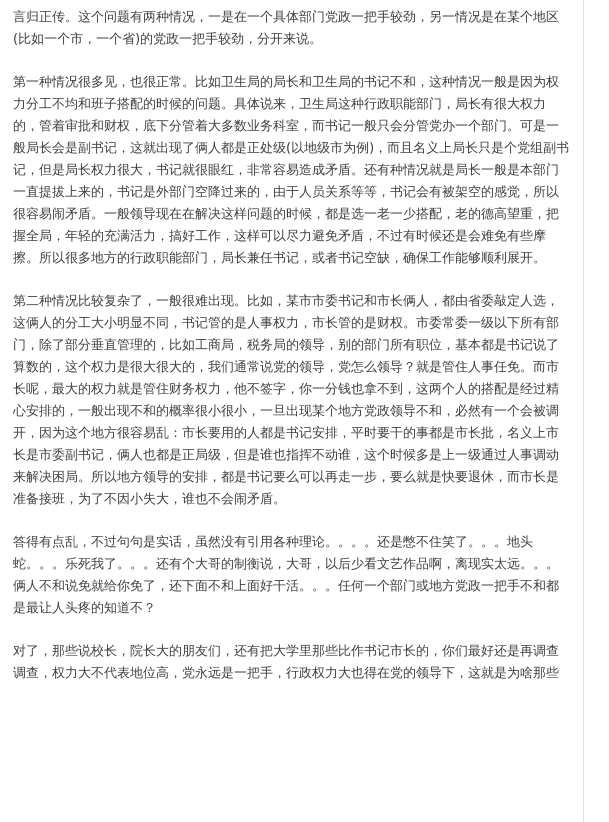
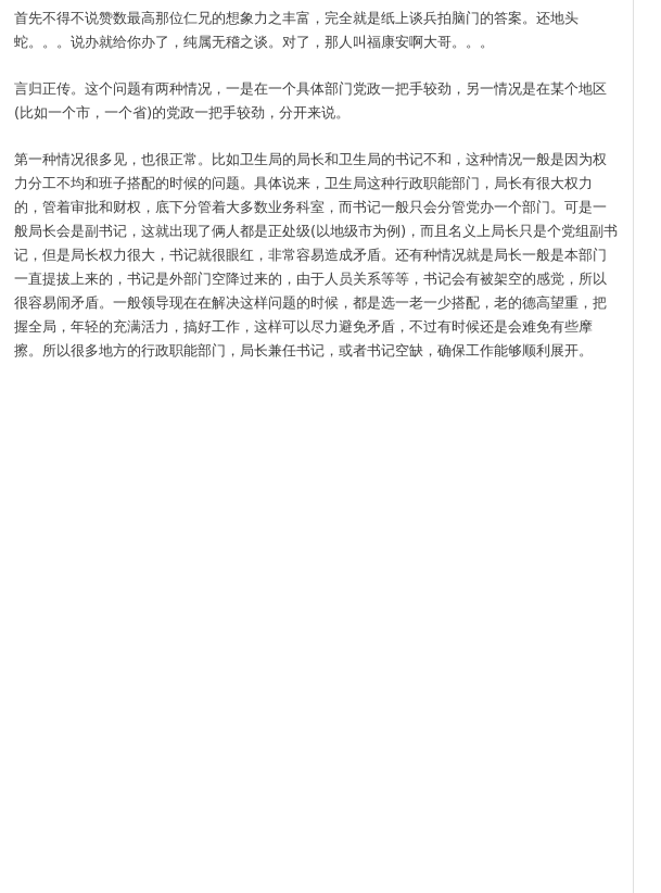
+ 首先不得不说赞数最高那位仁兄的想象力之丰富，完全就是纸上谈兵拍脑门的答案。还地头蛇。。。说办就给你办了，纯属无稽之谈。对了，那人叫福康安啊大哥。。。
  言归正传。这个问题有两种情况，一是在一个具体部门党政一把手较劲，另一情况是在某个地区(比如一个市，一个省)的党政一把手较劲，分开来说。
  第一种情况很多见，也很正常。比如卫生局的局长和卫生局的书记不和，这种情况一般是因为权力分工不均和班子搭配的时候的问题。具体说来，卫生局这种行政职能部门，局长有很大权力的，管着审批和财权，底下分管着大多数业务科室，而书记一般只会分管党办一个部门。可是一般局长会是副书记，这就出现了俩人都是正处级(以地级市为例)，而且名义上局长只是个党组副书记，但是局长权力很大，书记就很眼红，非常容易造成矛盾。还有种情况就是局长一般是本部门一直提拔上来的，书记是外部门空降过来的，由于人员关系等等，书记会有被架空的感觉，所以很容易闹矛盾。一般领导现在在解决这样问题的时候，都是选一老一少搭配，老的德高望重，把握全局，年轻的充满活力，搞好工作，这样可以尽力避免矛盾，不过有时候还是会难免有些摩擦。所以很多地方的行政职能部门，局长兼任书记，或者书记空缺，确保工作能够顺利展开。
- 第二种情况比较复杂了，一般很难出现。比如，某市市委书记和市长俩人，都由省委敲定人选，这俩人的分工大小明显不同，书记管的是人事权力，市长管的是财权。市委常委一级以下所有部门，除了部分垂直管理的，比如工商局，税务局的领导，别的部门所有职位，基本都是书记说了算数的，这个权力是很大很大的，我们通常说党的领导，党怎么领导？就是管住人事任免。而市长呢，最大的权力就是管住财务权力，他不签字，你一分钱也拿不到，这两个人的搭配是经过精心安排的，一般出现不和的概率很小很小，一旦出现某个地方党政领导不和，必然有一个会被调开，因为这个地方很容易乱：市长要用的人都是书记安排，平时要干的事都是市长批，名义上市长是市委副书记，俩人也都是正局级，但是谁也指挥不动谁，这个时候多是上一级通过人事调动来解决困局。所以地方领导的安排，都是书记要么可以再走一步，要么就是快要退休，而市长是准备接班，为了不因小失大，谁也不会闹矛盾。
- 答得有点乱，不过句句是实话，虽然没有引用各种理论。。。。还是憋不住笑了。。。地头蛇。。。乐死我了。。。还有个大哥的制衡说，大哥，以后少看文艺作品啊，离现实太远。。。俩人不和说免就给你免了，还下面不和上面好干活。。。任何一个部门或地方党政一把手不和都是最让人头疼的知道不？
- 对了，那些说校长，院长大的朋友们，还有把大学里那些比作书记市长的，你们最好还是再调查调查，权力大不代表地位高，党永远是一把手，行政权力大也得在党的领导下，这就是为啥那些
